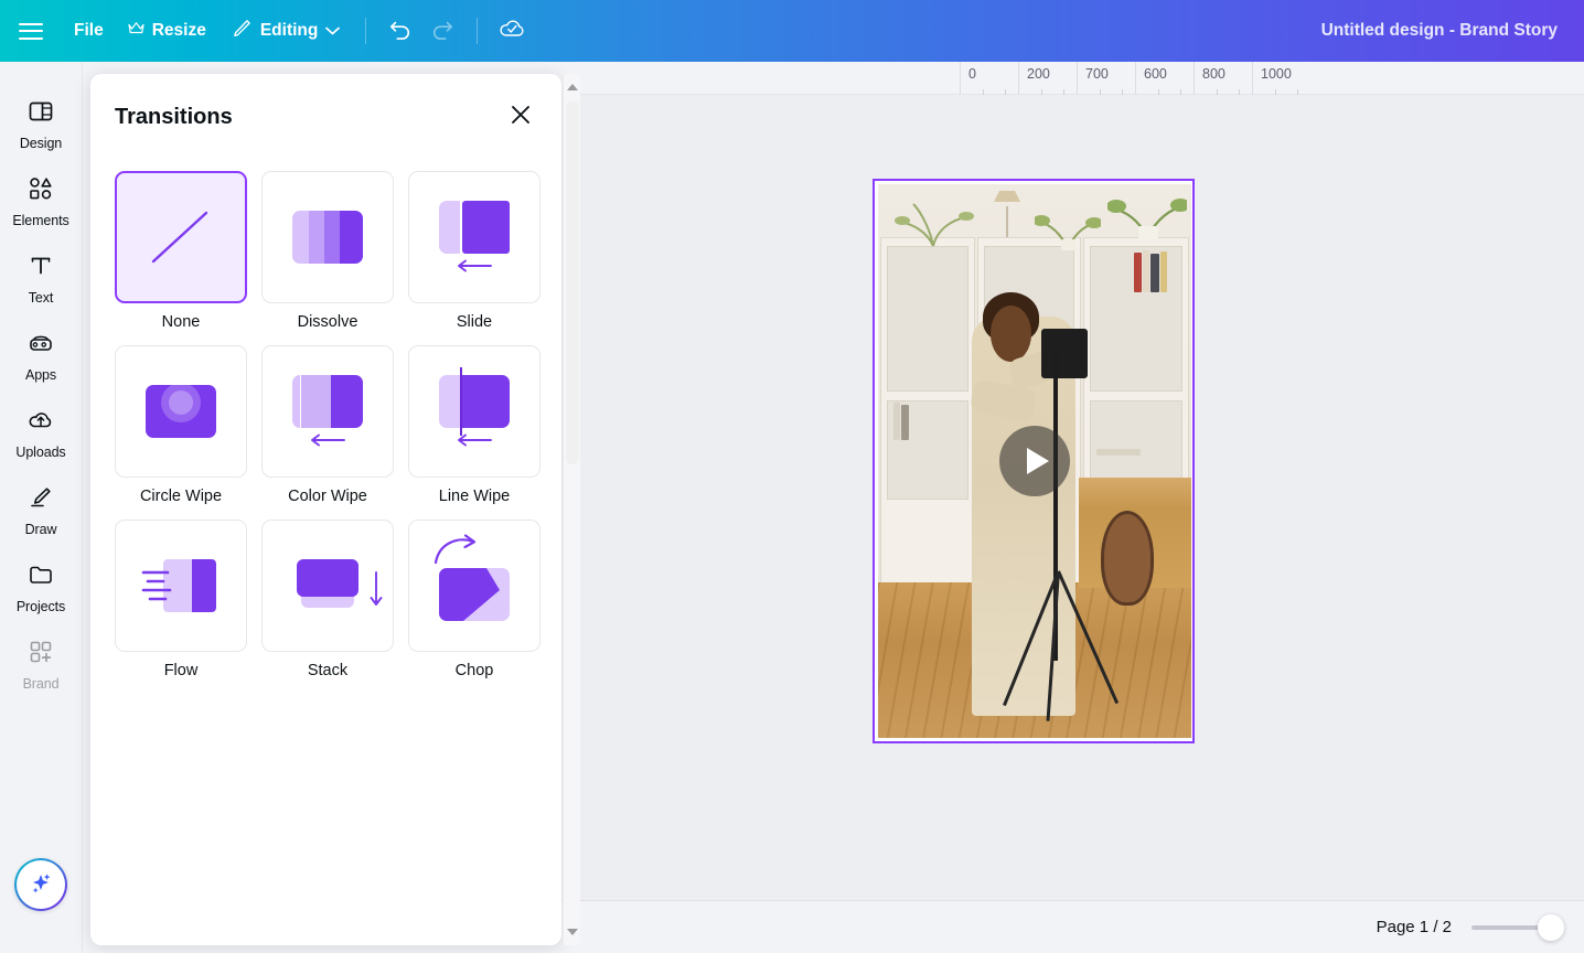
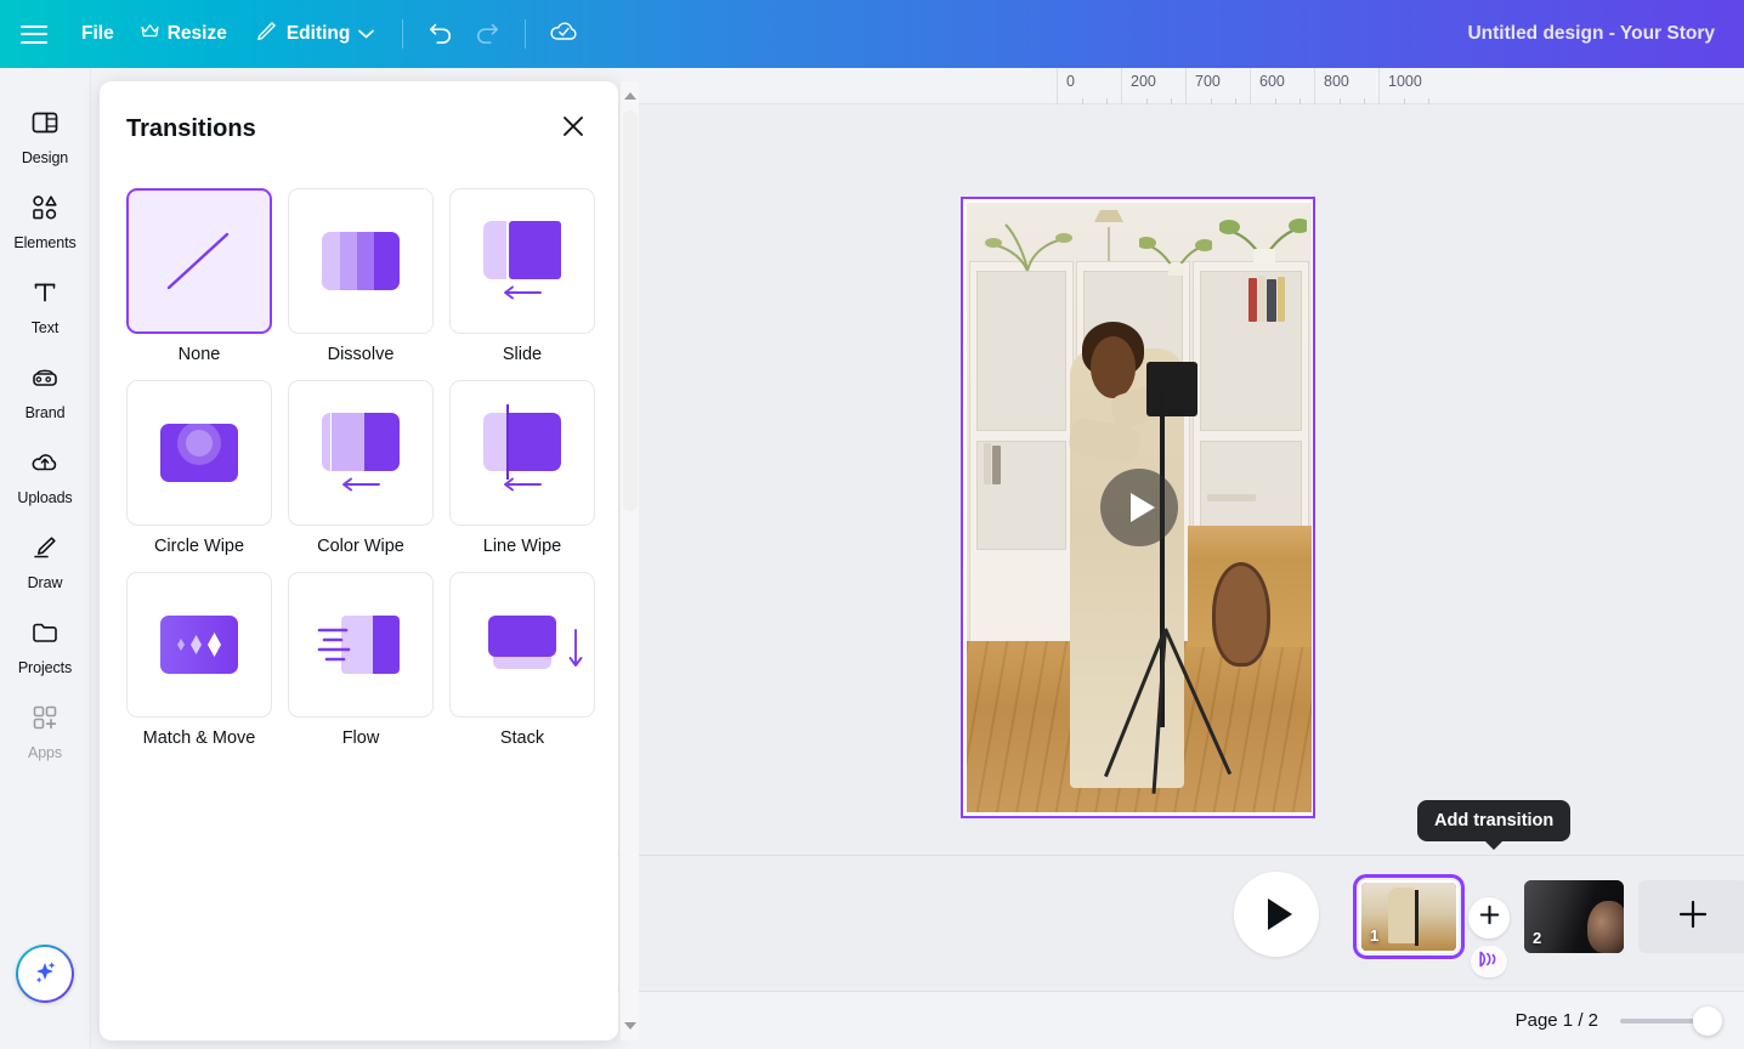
  File
  Resize
  Editing
- Untitled design - Brand Story
+ Untitled design - Your Story
  Design
  Elements
  Text
- Apps
+ Brand
  Uploads
  Draw
  Projects
- Brand
+ Apps
  0
  200
  700
  600
  800
  1000
+ 1
+ Add transition
+ 2
  Page 1 / 2
  Transitions
  None
  Dissolve
  Slide
  Circle Wipe
  Color Wipe
  Line Wipe
+ Match & Move
  Flow
  Stack
- Chop
